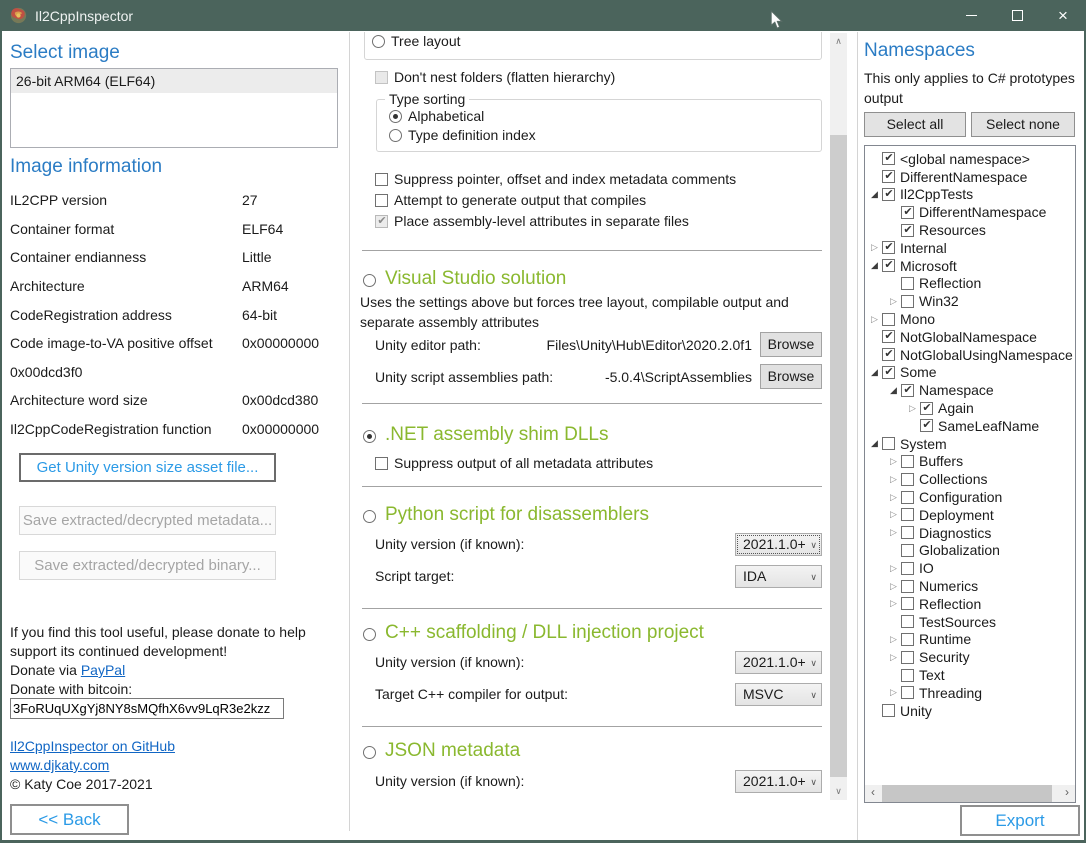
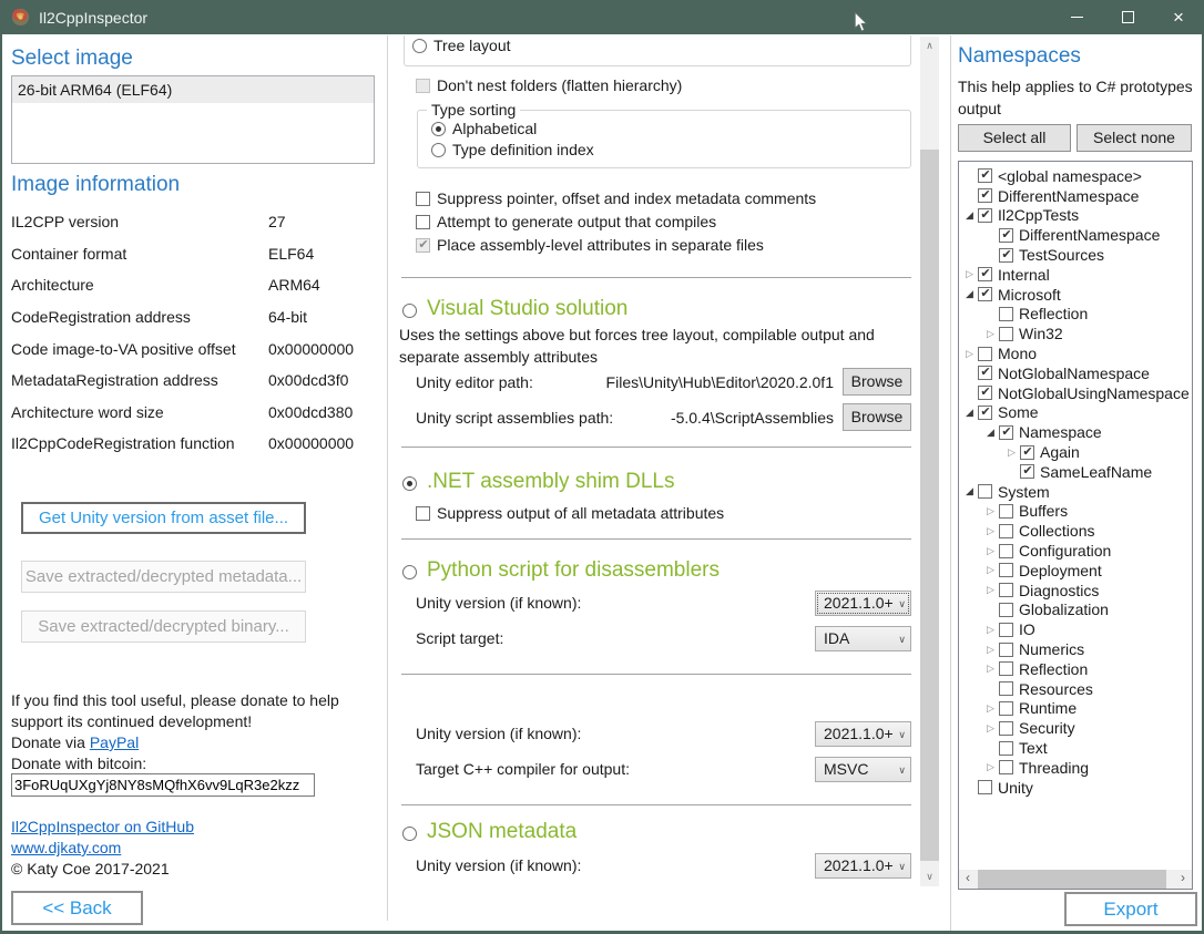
  Il2CppInspector
  ×
  Select image
  26-bit ARM64 (ELF64)
  Image information
  IL2CPP version
  27
  Container format
  ELF64
- Container endianness
- Little
  Architecture
  ARM64
  CodeRegistration address
  64-bit
  Code image-to-VA positive offset
  0x00000000
+ MetadataRegistration address
  0x00dcd3f0
  Architecture word size
  0x00dcd380
  Il2CppCodeRegistration function
  0x00000000
- Get Unity version size asset file...
+ Get Unity version from asset file...
  Save extracted/decrypted metadata...
  Save extracted/decrypted binary...
  If you find this tool useful, please donate to help support its continued development!
  Donate via PayPal
  Donate with bitcoin:
  3FoRUqUXgYj8NY8sMQfhX6vv9LqR3e2kzz
  Il2CppInspector on GitHub
  www.djkaty.com
  © Katy Coe 2017-2021
  << Back
  Tree layout
  Don't nest folders (flatten hierarchy)
  Type sorting
  Alphabetical
  Type definition index
  Suppress pointer, offset and index metadata comments
  Attempt to generate output that compiles
  Place assembly-level attributes in separate files
  Visual Studio solution
  Uses the settings above but forces tree layout, compilable output and separate assembly attributes
  Unity editor path:
  Files\Unity\Hub\Editor\2020.2.0f1
  Browse
  Unity script assemblies path:
  -5.0.4\ScriptAssemblies
  Browse
  .NET assembly shim DLLs
  Suppress output of all metadata attributes
  Python script for disassemblers
  Unity version (if known):
  2021.1.0+
  ∨
  Script target:
  IDA
  ∨
- C++ scaffolding / DLL injection project
  Unity version (if known):
  2021.1.0+
  ∨
  Target C++ compiler for output:
  MSVC
  ∨
  JSON metadata
  Unity version (if known):
  2021.1.0+
  ∨
  ∧
  ∨
  Namespaces
- This only applies to C# prototypes
+ This help applies to C# prototypes
  output
  Select all
  Select none
  <global namespace>
  DifferentNamespace
  ◢
  Il2CppTests
  DifferentNamespace
- Resources
+ TestSources
  ▷
  Internal
  ◢
  Microsoft
  Reflection
  ▷
  Win32
  ▷
  Mono
  NotGlobalNamespace
  NotGlobalUsingNamespace
  ◢
  Some
  ◢
  Namespace
  ▷
  Again
  SameLeafName
  ◢
  System
  ▷
  Buffers
  ▷
  Collections
  ▷
  Configuration
  ▷
  Deployment
  ▷
  Diagnostics
  Globalization
  ▷
  IO
  ▷
  Numerics
  ▷
  Reflection
- TestSources
+ Resources
  ▷
  Runtime
  ▷
  Security
  Text
  ▷
  Threading
  Unity
  ‹
  ›
  Export
